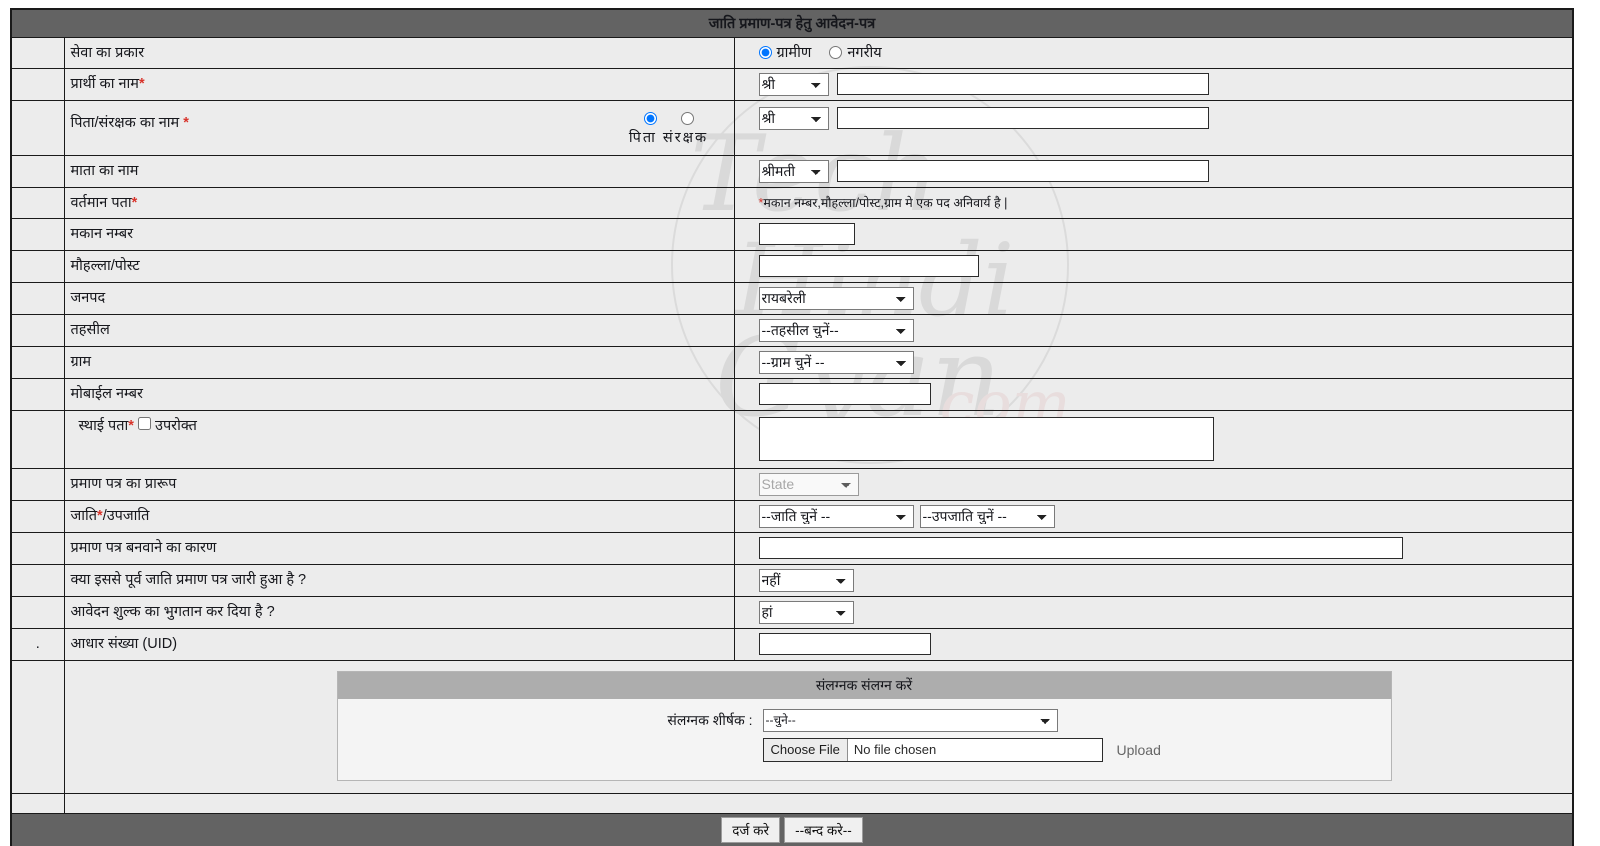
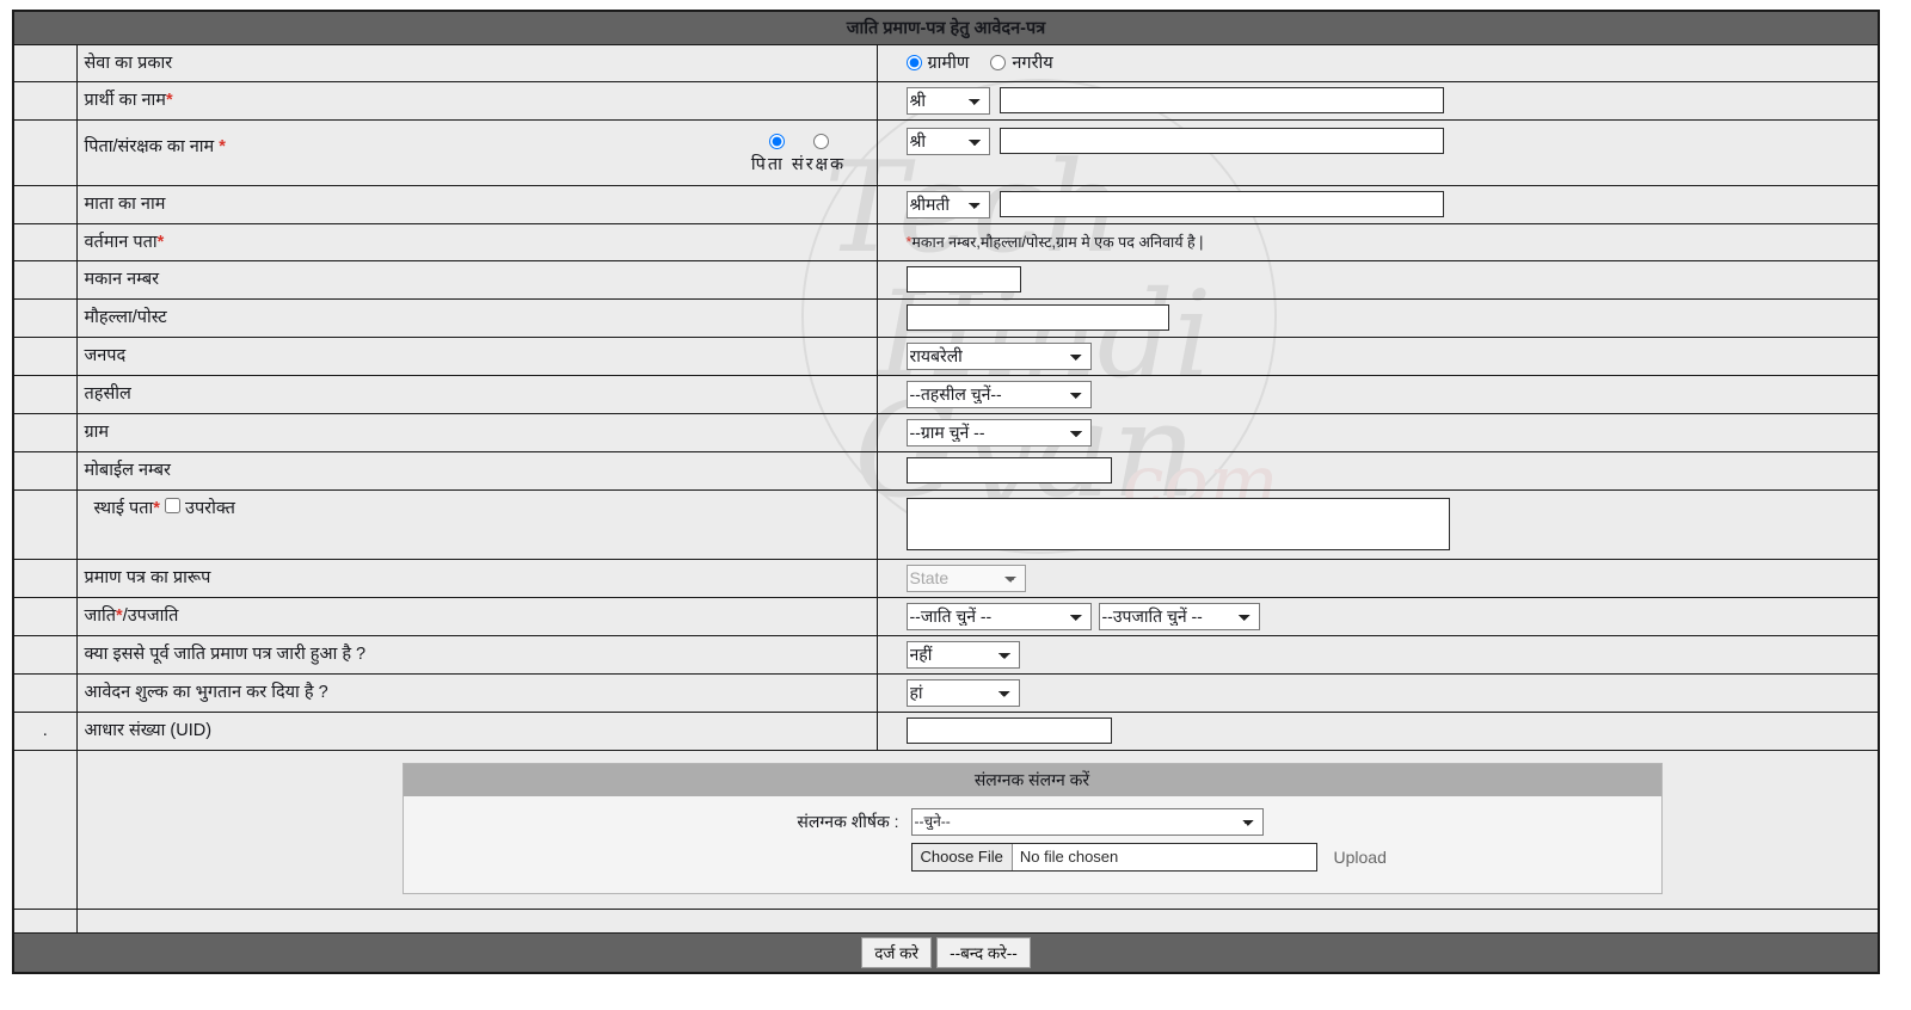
  Hindi
  Gyan
  com
  जाति प्रमाण-पत्र हेतु आवेदन-पत्र
  	सेवा का प्रकार	ग्रामीण नगरीय
  	प्रार्थी का नाम*	श्री
  	पिता/संरक्षक का नाम * पिता संरक्षक	श्री
  	माता का नाम	श्रीमती
  	वर्तमान पता*	*मकान नम्बर,मौहल्ला/पोस्ट,ग्राम मे एक पद अनिवार्य है |
  	मकान नम्बर
  	मौहल्ला/पोस्ट
  	जनपद	रायबरेली
  	तहसील	--तहसील चुनें--
  	ग्राम	--ग्राम चुनें --
  	मोबाईल नम्बर
  	स्थाई पता* उपरोक्त
  	प्रमाण पत्र का प्रारूप	State
  	जाति*/उपजाति	--जाति चुनें -- --उपजाति चुनें --
- 	प्रमाण पत्र बनवाने का कारण
  	क्या इससे पूर्व जाति प्रमाण पत्र जारी हुआ है ?	नहीं
  	आवेदन शुल्क का भुगतान कर दिया है ?	हां
  .	आधार संख्या (UID)
  	संलग्नक संलग्न करें संलग्नक शीर्षक : --चुने-- Choose File No file chosen Upload
  दर्ज करे --बन्द करे--
